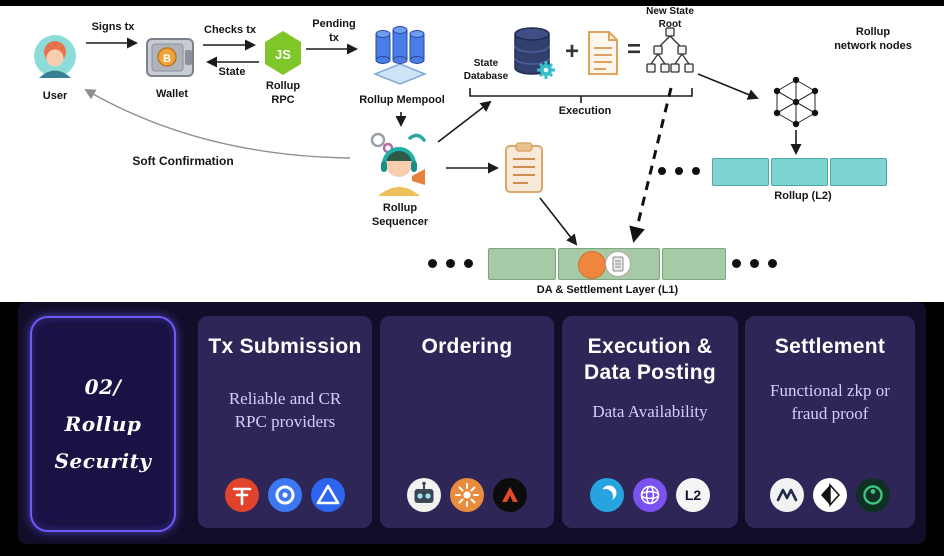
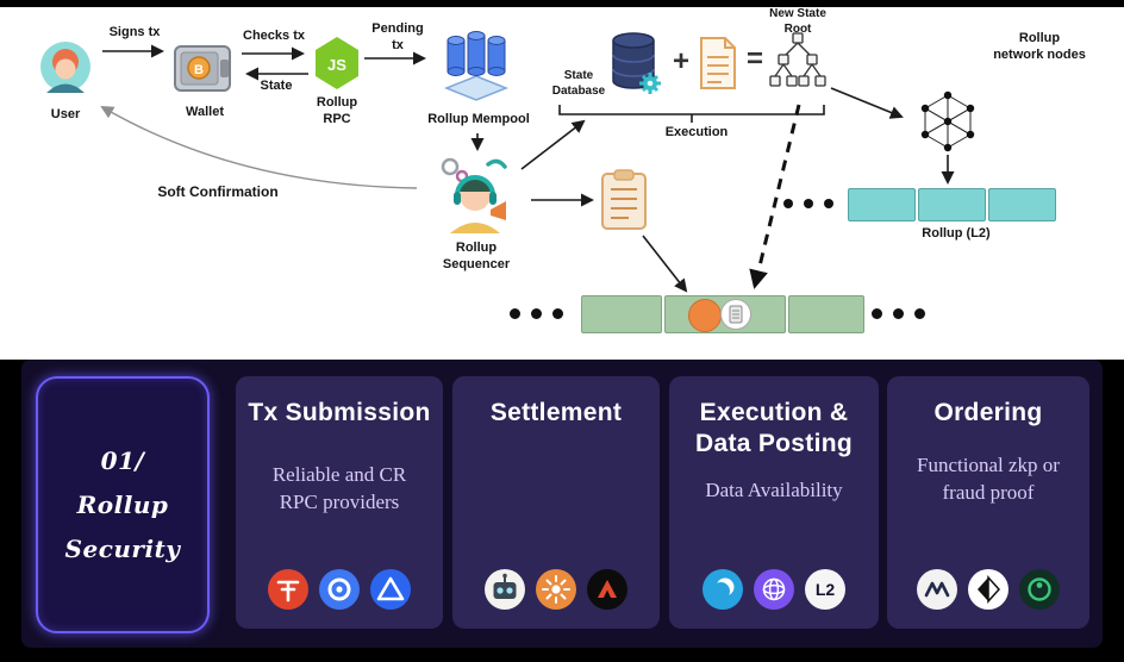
  User
  Signs tx
  B
  Wallet
  Checks tx
  State
  JS
  Rollup
  RPC
  Pending
  tx
  Rollup Mempool
  Rollup
  Sequencer
  Soft Confirmation
  State
  Database
  +
  =
  New State
  Root
  Execution
  Rollup
  network nodes
  Rollup (L2)
- DA & Settlement Layer (L1)
- 02/
+ 01/
  Rollup
  Security
  Tx Submission
  Reliable and CR
  RPC providers
- Ordering
+ Settlement
  Execution &
  Data Posting
  Data Availability
  L2
- Settlement
+ Ordering
  Functional zkp or
  fraud proof
